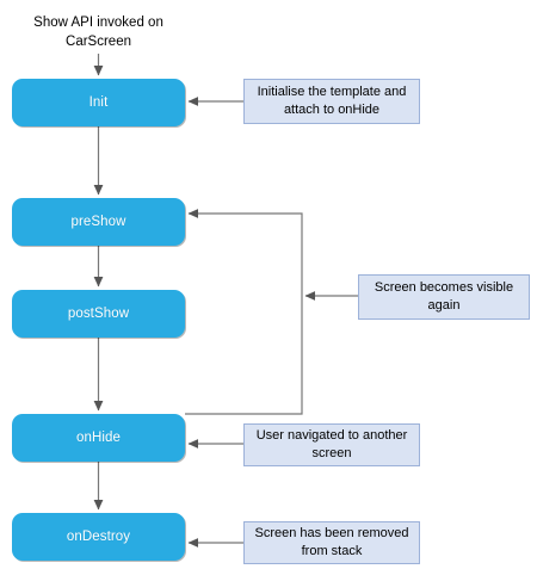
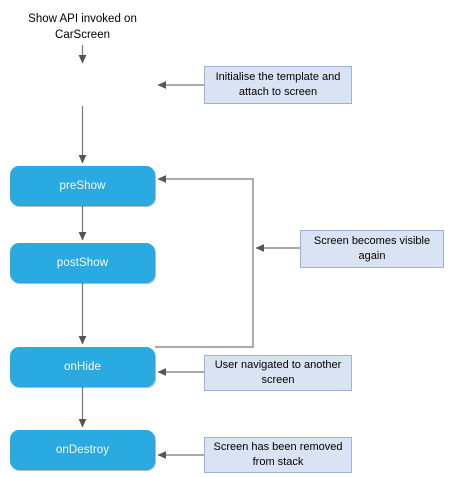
  Show API invoked on
  CarScreen
- Init
  preShow
  postShow
  onHide
  onDestroy
- Initialise the template and attach to onHide
+ Initialise the template and attach to screen
  Screen becomes visible again
  User navigated to another screen
  Screen has been removed from stack
